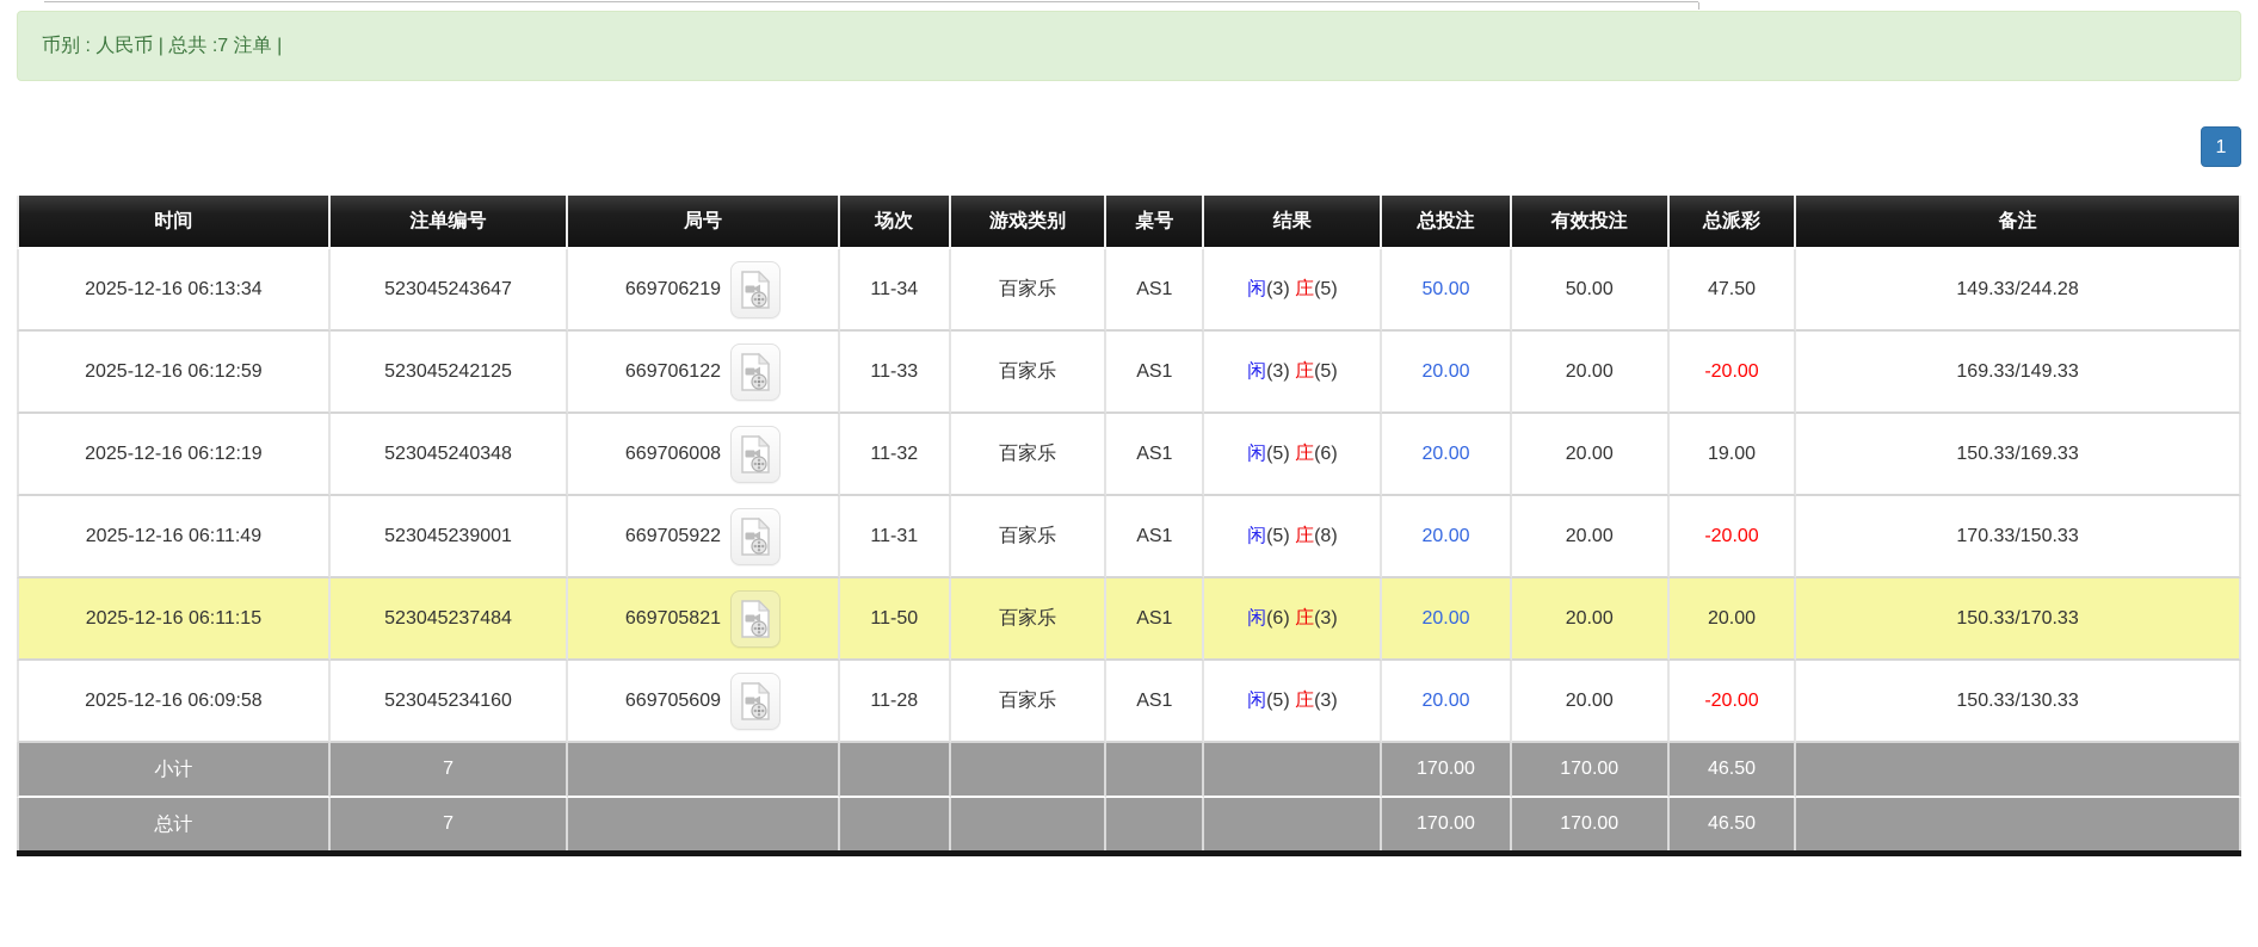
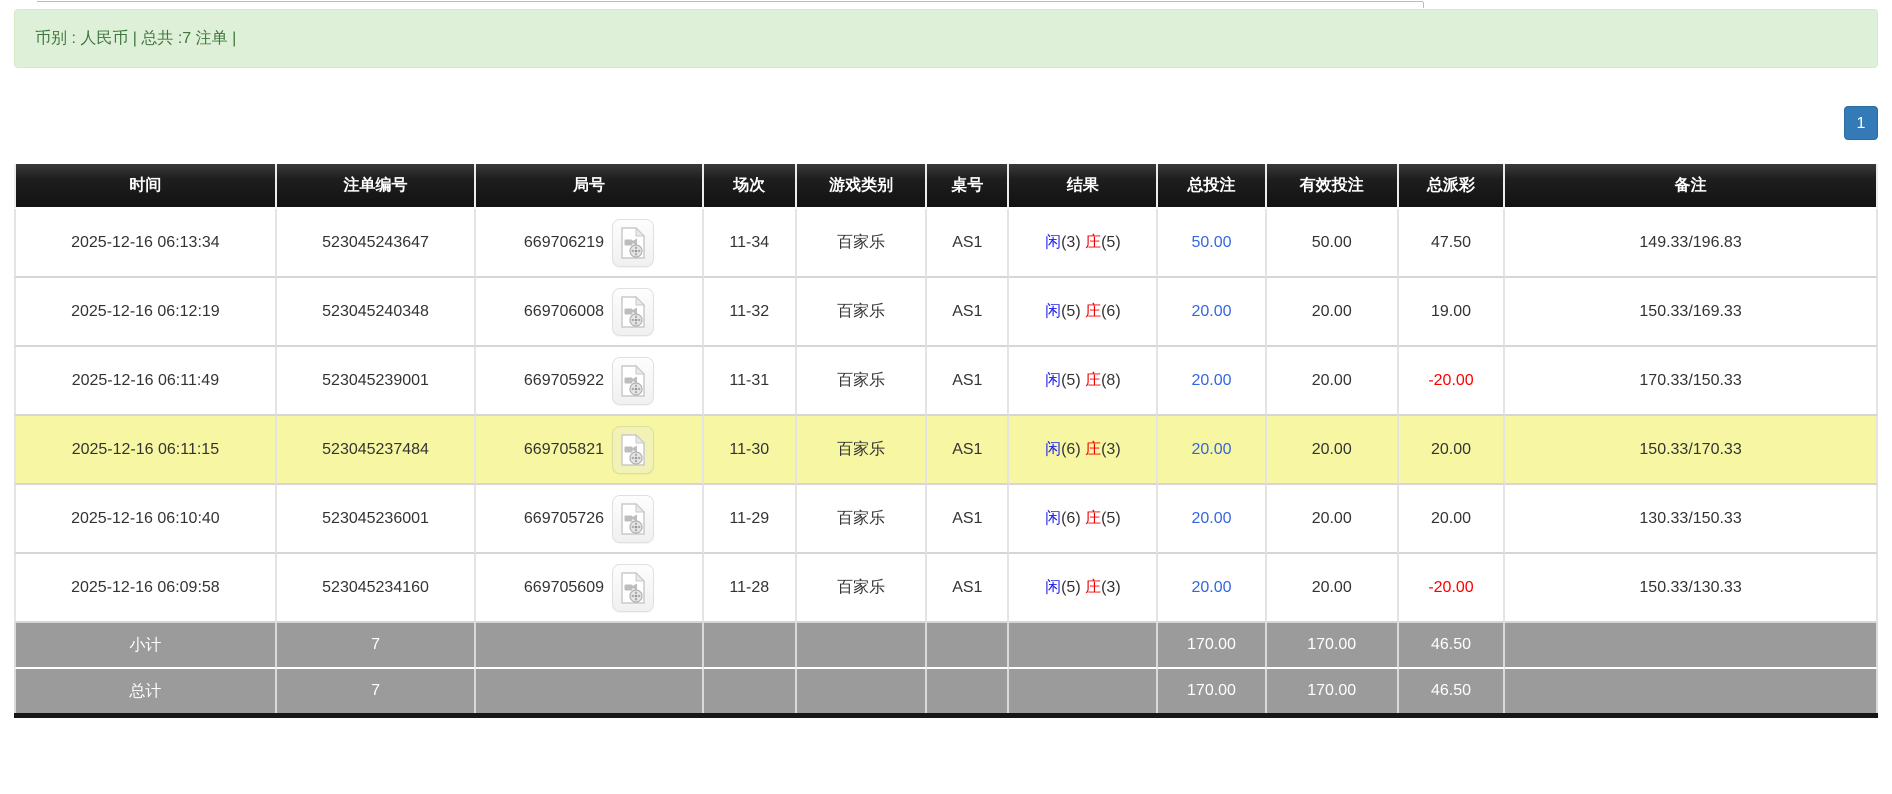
  币别 : 人民币 | 总共 :7 注单 |
  1
  时间	注单编号	局号	场次	游戏类别	桌号	结果	总投注	有效投注	总派彩	备注
- 2025-12-16 06:13:34	523045243647	669706219	11-34	百家乐	AS1	闲(3) 庄(5)	50.00	50.00	47.50	149.33/244.28
+ 2025-12-16 06:13:34	523045243647	669706219	11-34	百家乐	AS1	闲(3) 庄(5)	50.00	50.00	47.50	149.33/196.83
- 2025-12-16 06:12:59	523045242125	669706122	11-33	百家乐	AS1	闲(3) 庄(5)	20.00	20.00	-20.00	169.33/149.33
  2025-12-16 06:12:19	523045240348	669706008	11-32	百家乐	AS1	闲(5) 庄(6)	20.00	20.00	19.00	150.33/169.33
  2025-12-16 06:11:49	523045239001	669705922	11-31	百家乐	AS1	闲(5) 庄(8)	20.00	20.00	-20.00	170.33/150.33
- 2025-12-16 06:11:15	523045237484	669705821	11-50	百家乐	AS1	闲(6) 庄(3)	20.00	20.00	20.00	150.33/170.33
+ 2025-12-16 06:11:15	523045237484	669705821	11-30	百家乐	AS1	闲(6) 庄(3)	20.00	20.00	20.00	150.33/170.33
+ 2025-12-16 06:10:40	523045236001	669705726	11-29	百家乐	AS1	闲(6) 庄(5)	20.00	20.00	20.00	130.33/150.33
  2025-12-16 06:09:58	523045234160	669705609	11-28	百家乐	AS1	闲(5) 庄(3)	20.00	20.00	-20.00	150.33/130.33
  小计	7						170.00	170.00	46.50
  总计	7						170.00	170.00	46.50
